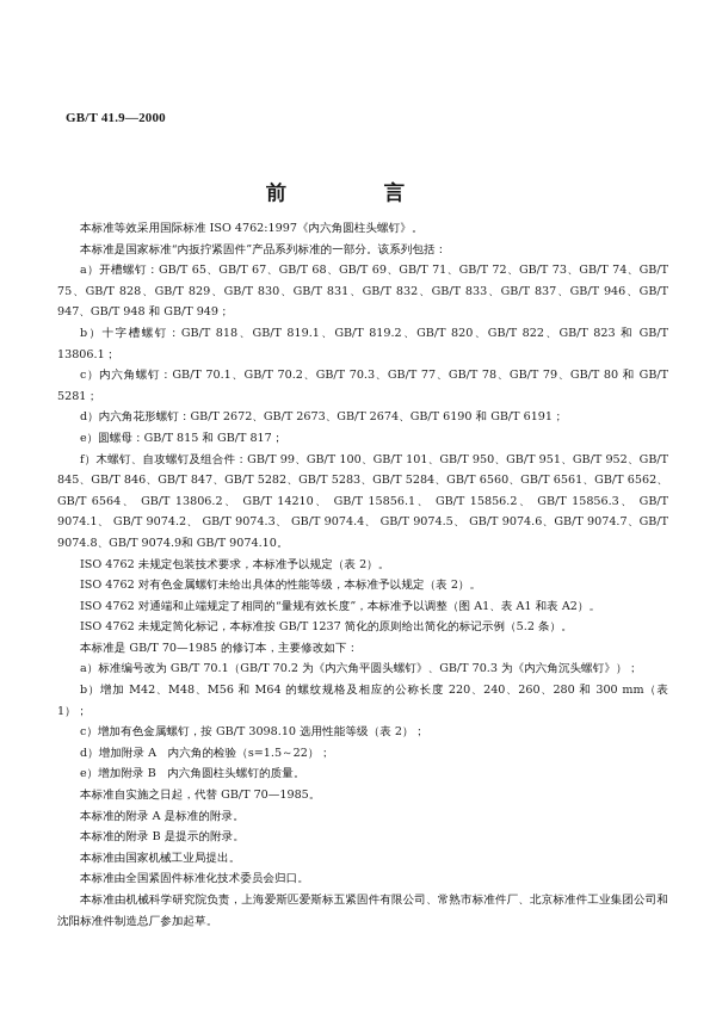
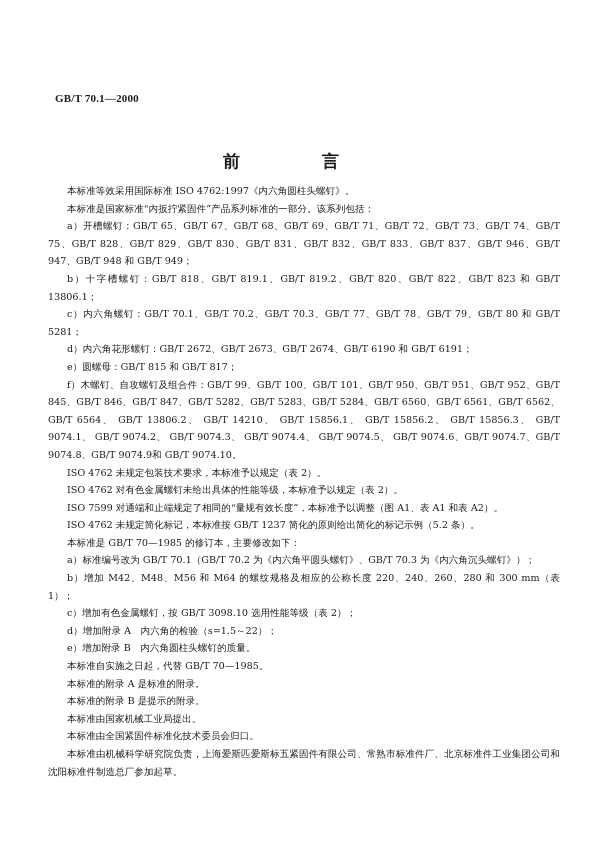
- GB/T 41.9—2000
+ GB/T 70.1—2000
  前 言
  本标准等效采用国际标准 ISO 4762:1997《内六角圆柱头螺钉》。
  本标准是国家标准“内扳拧紧固件”产品系列标准的一部分。该系列包括：
  a）开槽螺钉：GB/T 65、GB/T 67、GB/T 68、GB/T 69、GB/T 71、GB/T 72、GB/T 73、GB/T 74、GB/T 75、GB/T 828、GB/T 829、GB/T 830、GB/T 831、GB/T 832、GB/T 833、GB/T 837、GB/T 946、GB/T 947、GB/T 948 和 GB/T 949；
  b）十字槽螺钉：GB/T 818、GB/T 819.1、GB/T 819.2、GB/T 820、GB/T 822、GB/T 823 和 GB/T 13806.1；
  c）内六角螺钉：GB/T 70.1、GB/T 70.2、GB/T 70.3、GB/T 77、GB/T 78、GB/T 79、GB/T 80 和 GB/T 5281；
  d）内六角花形螺钉：GB/T 2672、GB/T 2673、GB/T 2674、GB/T 6190 和 GB/T 6191；
  e）圆螺母：GB/T 815 和 GB/T 817；
  f）木螺钉、自攻螺钉及组合件：GB/T 99、GB/T 100、GB/T 101、GB/T 950、GB/T 951、GB/T 952、GB/T 845、GB/T 846、GB/T 847、GB/T 5282、GB/T 5283、GB/T 5284、GB/T 6560、GB/T 6561、GB/T 6562、 GB/T 6564、 GB/T 13806.2、 GB/T 14210、 GB/T 15856.1、 GB/T 15856.2、 GB/T 15856.3、 GB/T 9074.1、 GB/T 9074.2、 GB/T 9074.3、 GB/T 9074.4、 GB/T 9074.5、 GB/T 9074.6、GB/T 9074.7、GB/T 9074.8、GB/T 9074.9和 GB/T 9074.10。
  ISO 4762 未规定包装技术要求，本标准予以规定（表 2）。
  ISO 4762 对有色金属螺钉未给出具体的性能等级，本标准予以规定（表 2）。
- ISO 4762 对通端和止端规定了相同的“量规有效长度”，本标准予以调整（图 A1、表 A1 和表 A2）。
+ ISO 7599 对通端和止端规定了相同的“量规有效长度”，本标准予以调整（图 A1、表 A1 和表 A2）。
  ISO 4762 未规定简化标记，本标准按 GB/T 1237 简化的原则给出简化的标记示例（5.2 条）。
  本标准是 GB/T 70—1985 的修订本，主要修改如下：
  a）标准编号改为 GB/T 70.1（GB/T 70.2 为《内六角平圆头螺钉》、GB/T 70.3 为《内六角沉头螺钉》）；
  b）增加 M42、M48、M56 和 M64 的螺纹规格及相应的公称长度 220、240、260、280 和 300 mm（表 1）；
  c）增加有色金属螺钉，按 GB/T 3098.10 选用性能等级（表 2）；
  d）增加附录 A 内六角的检验（s=1.5～22）；
  e）增加附录 B 内六角圆柱头螺钉的质量。
  本标准自实施之日起，代替 GB/T 70—1985。
  本标准的附录 A 是标准的附录。
  本标准的附录 B 是提示的附录。
  本标准由国家机械工业局提出。
  本标准由全国紧固件标准化技术委员会归口。
  本标准由机械科学研究院负责，上海爱斯匹爱斯标五紧固件有限公司、常熟市标准件厂、北京标准件工业集团公司和沈阳标准件制造总厂参加起草。
